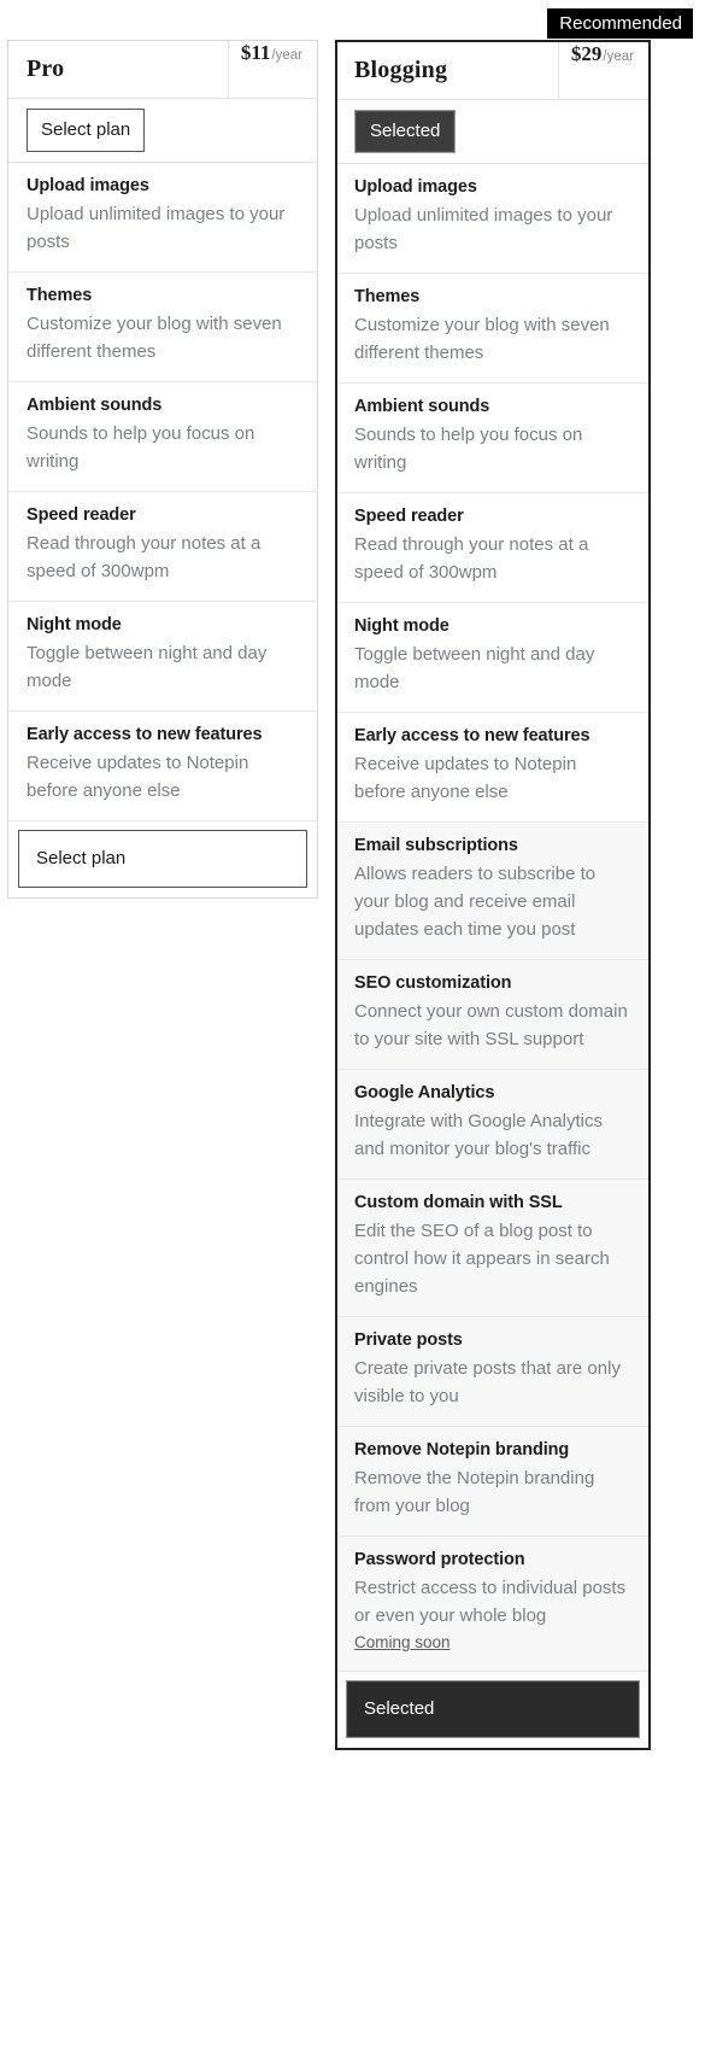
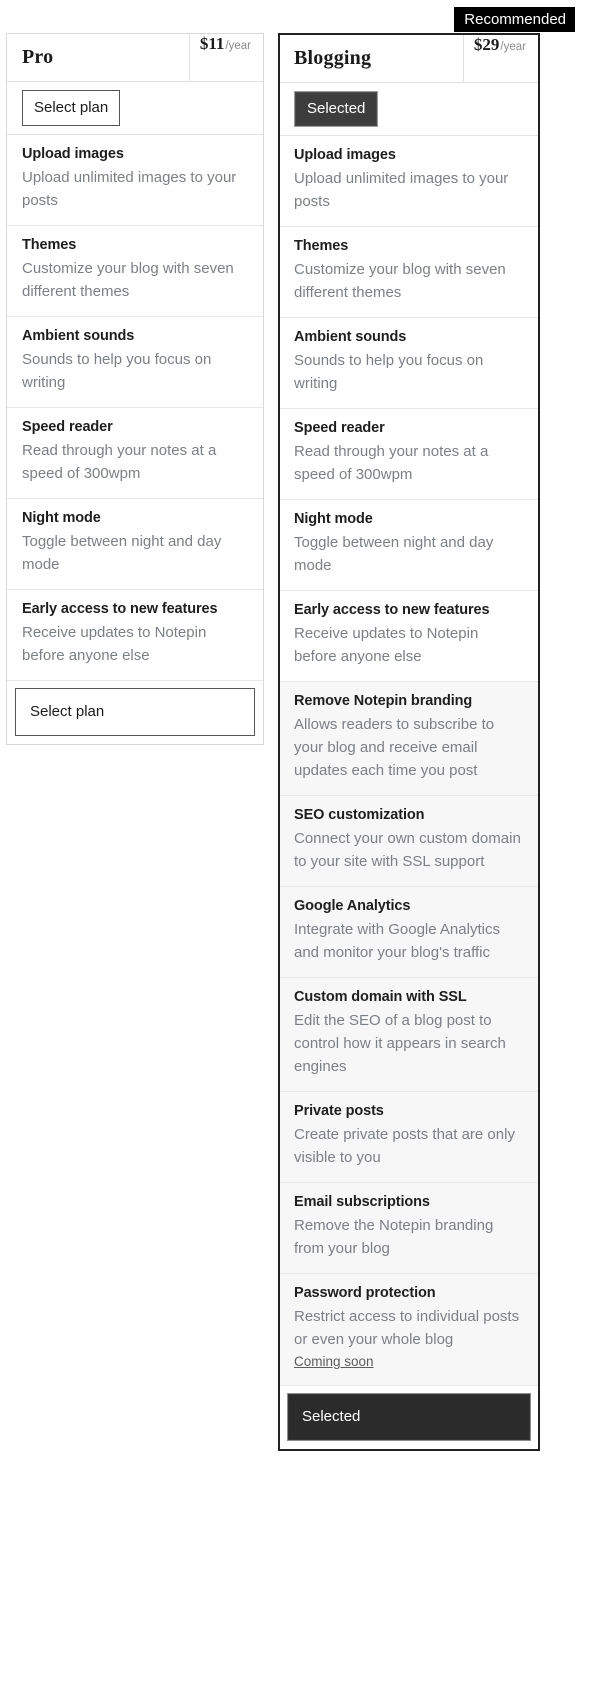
  Recommended
  Pro
  $11
  /year
  Select plan
  Upload images
  Upload unlimited images to your posts
  Themes
  Customize your blog with seven different themes
  Ambient sounds
  Sounds to help you focus on writing
  Speed reader
  Read through your notes at a speed of 300wpm
  Night mode
  Toggle between night and day mode
  Early access to new features
  Receive updates to Notepin before anyone else
  Select plan
  Blogging
  $29
  /year
  Selected
  Upload images
  Upload unlimited images to your posts
  Themes
  Customize your blog with seven different themes
  Ambient sounds
  Sounds to help you focus on writing
  Speed reader
  Read through your notes at a speed of 300wpm
  Night mode
  Toggle between night and day mode
  Early access to new features
  Receive updates to Notepin before anyone else
- Email subscriptions
+ Remove Notepin branding
  Allows readers to subscribe to your blog and receive email updates each time you post
  SEO customization
  Connect your own custom domain to your site with SSL support
  Google Analytics
  Integrate with Google Analytics and monitor your blog's traffic
  Custom domain with SSL
  Edit the SEO of a blog post to control how it appears in search engines
  Private posts
  Create private posts that are only visible to you
- Remove Notepin branding
+ Email subscriptions
  Remove the Notepin branding from your blog
  Password protection
  Restrict access to individual posts or even your whole blog
  Coming soon
  Selected
